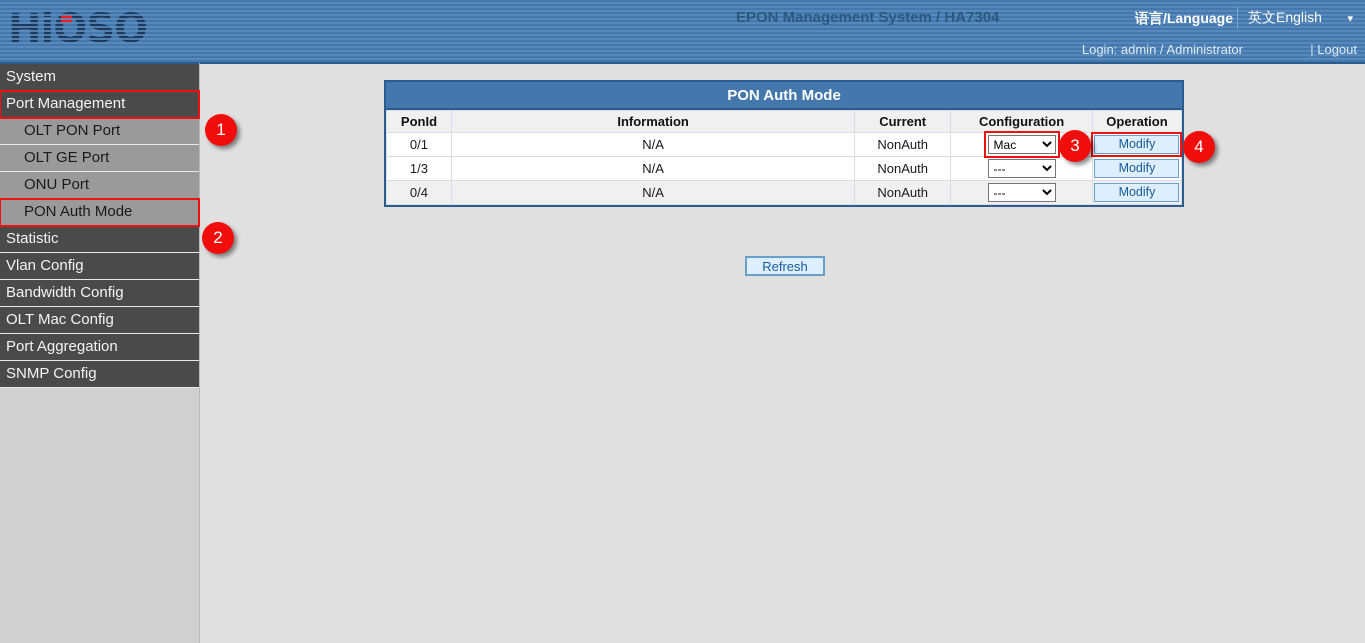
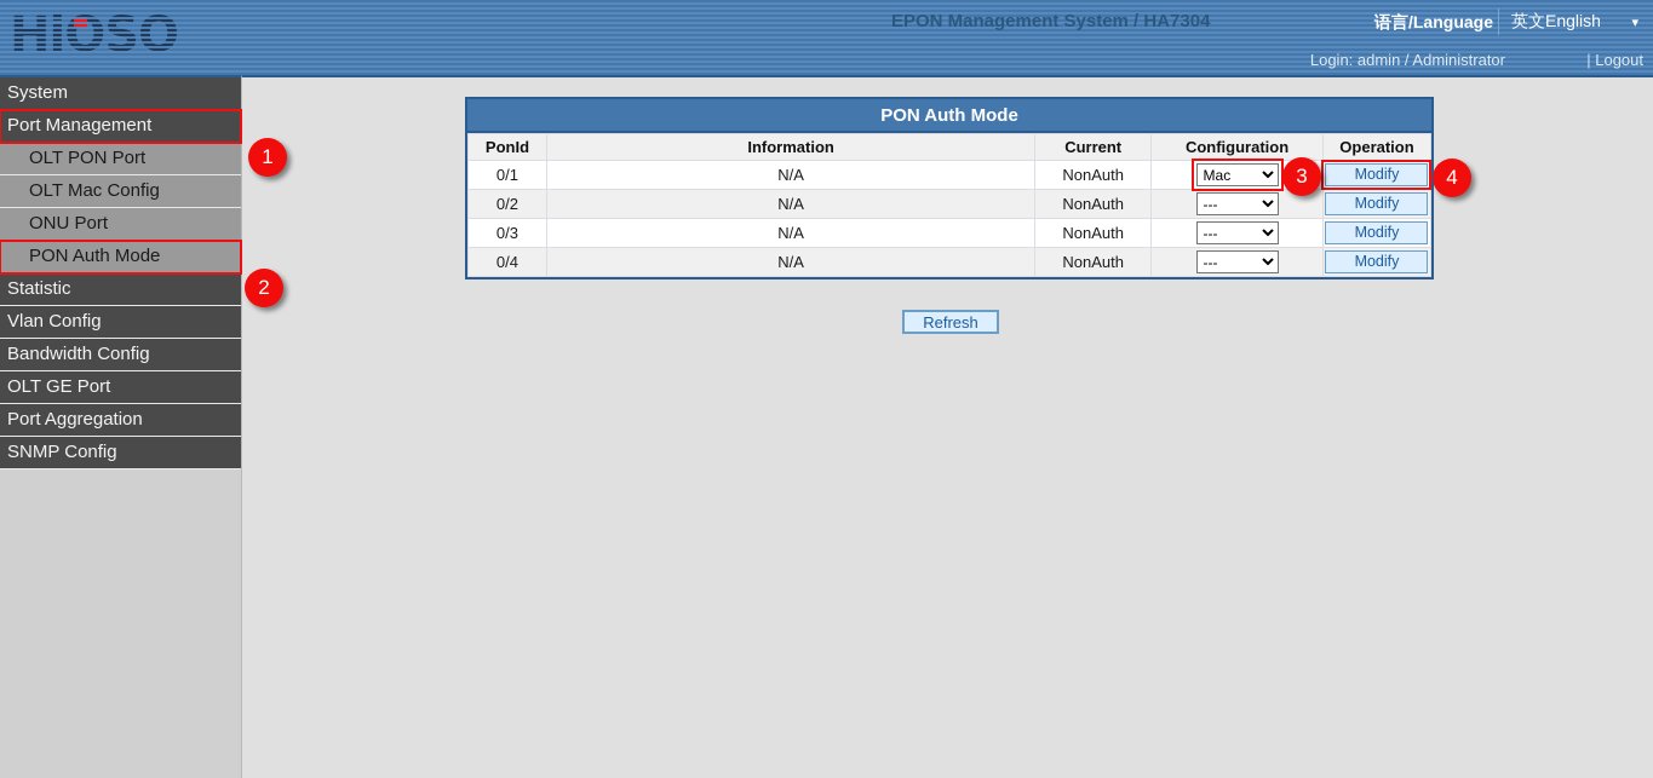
  EPON Management System / HA7304
  语言/Language
  英文English
  ▾
  Login: admin / Administrator
  | Logout
  System
  Port Management
  OLT PON Port
- OLT GE Port
+ OLT Mac Config
  ONU Port
  PON Auth Mode
  Statistic
  Vlan Config
  Bandwidth Config
- OLT Mac Config
+ OLT GE Port
  Port Aggregation
  SNMP Config
  PON Auth Mode
  PonId	Information	Current	Configuration	Operation
  0/1	N/A	NonAuth	Mac	Modify
+ 0/2	N/A	NonAuth	---	Modify
- 1/3	N/A	NonAuth	---	Modify
+ 0/3	N/A	NonAuth	---	Modify
  0/4	N/A	NonAuth	---	Modify
  Refresh
  1
  2
  3
  4
